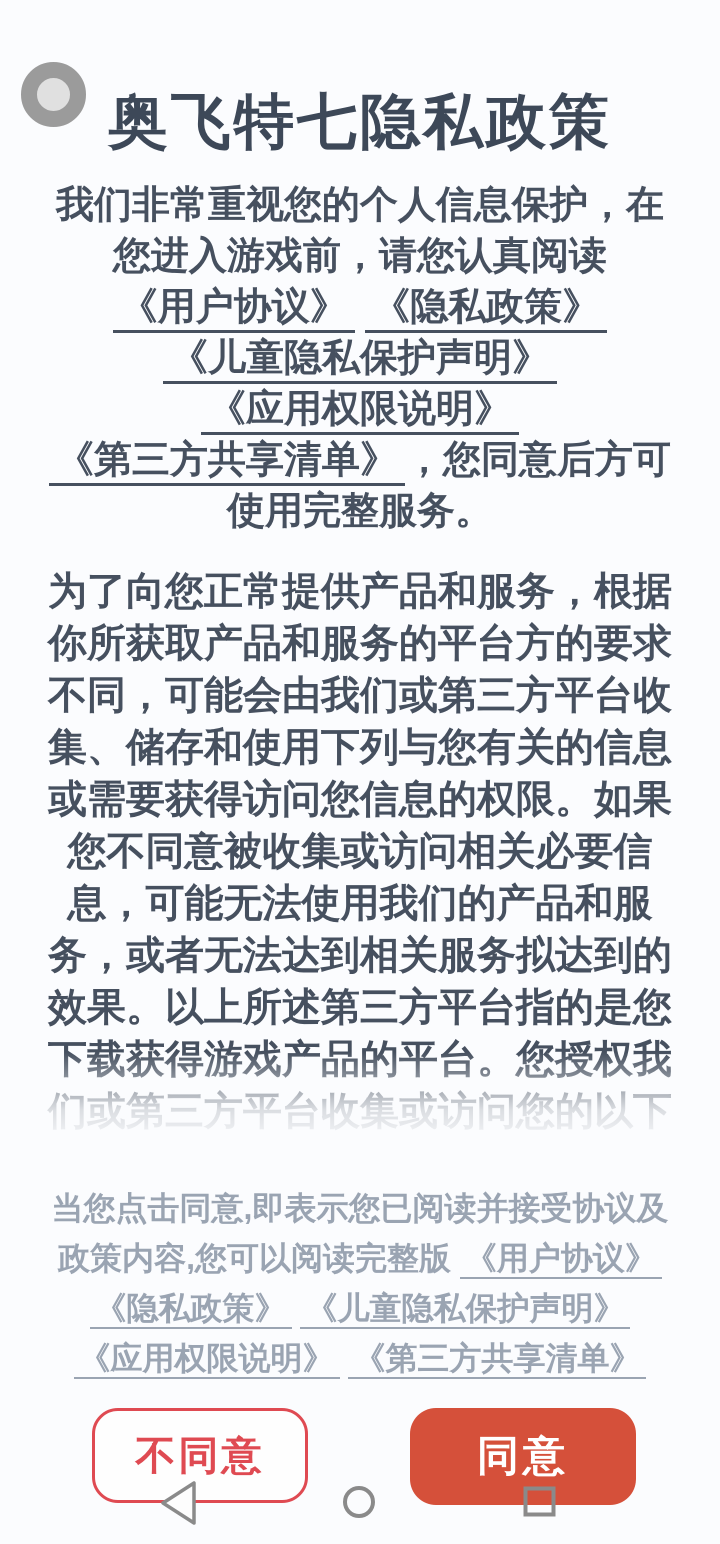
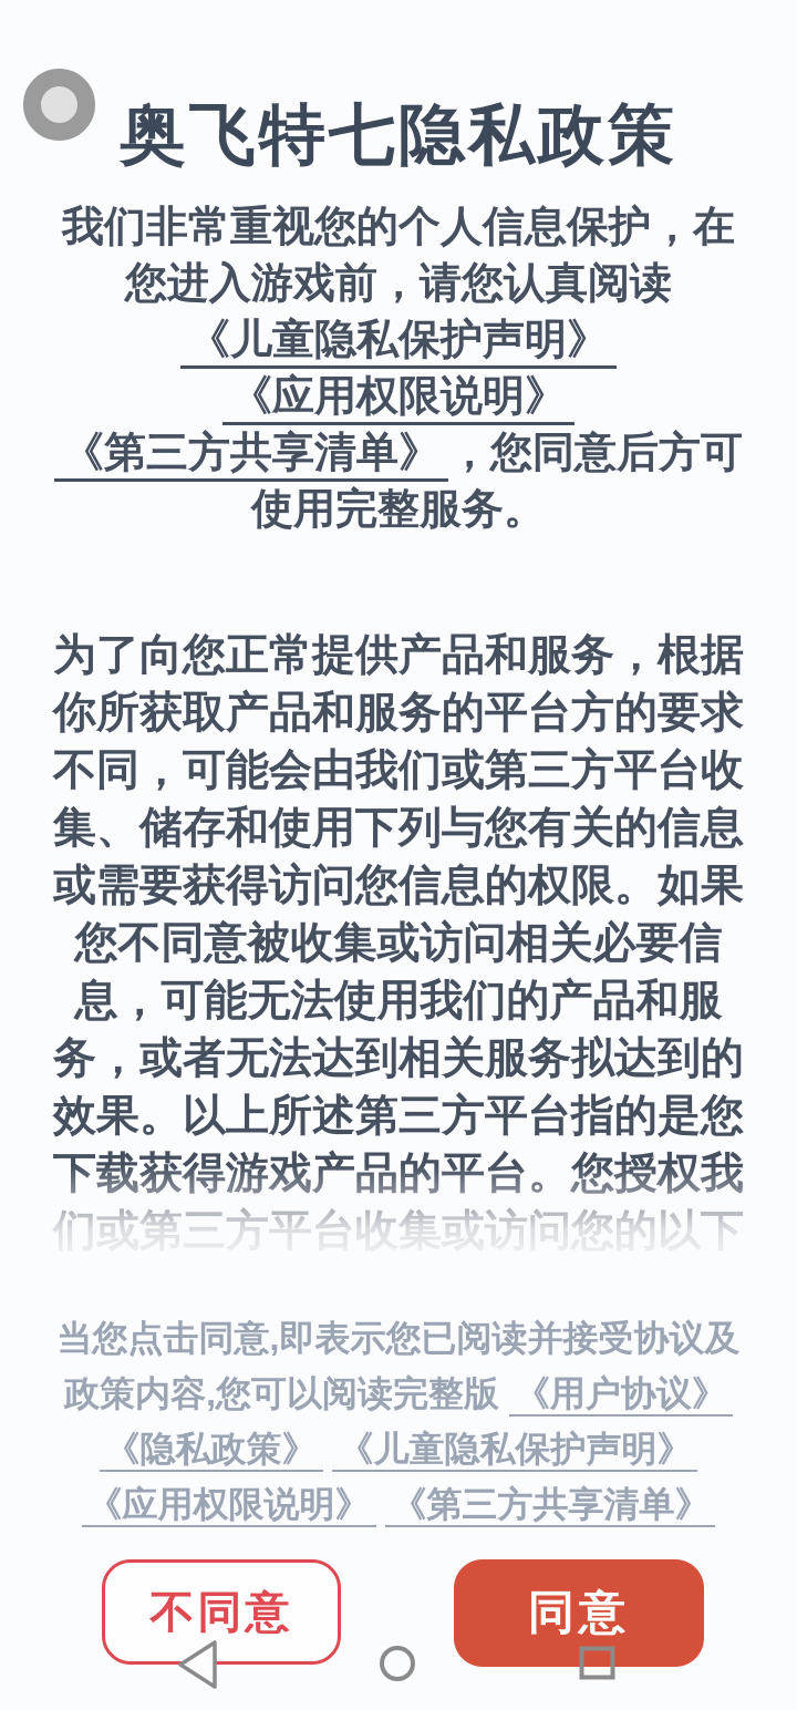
  奥飞特七隐私政策
  我们非常重视您的个人信息保护，在
  您进入游戏前，请您认真阅读
- 《用户协议》 《隐私政策》
  《儿童隐私保护声明》
  《应用权限说明》
  《第三方共享清单》 ，您同意后方可
  使用完整服务。
  为了向您正常提供产品和服务，根据
  你所获取产品和服务的平台方的要求
  不同，可能会由我们或第三方平台收
  集、储存和使用下列与您有关的信息
  或需要获得访问您信息的权限。如果
  您不同意被收集或访问相关必要信
  息，可能无法使用我们的产品和服
  务，或者无法达到相关服务拟达到的
  效果。以上所述第三方平台指的是您
  当您点击同意,即表示您已阅读并接受协议及
  政策内容,您可以阅读完整版 《用户协议》
  《隐私政策》 《儿童隐私保护声明》
  《应用权限说明》 《第三方共享清单》
  不同意
  同意
